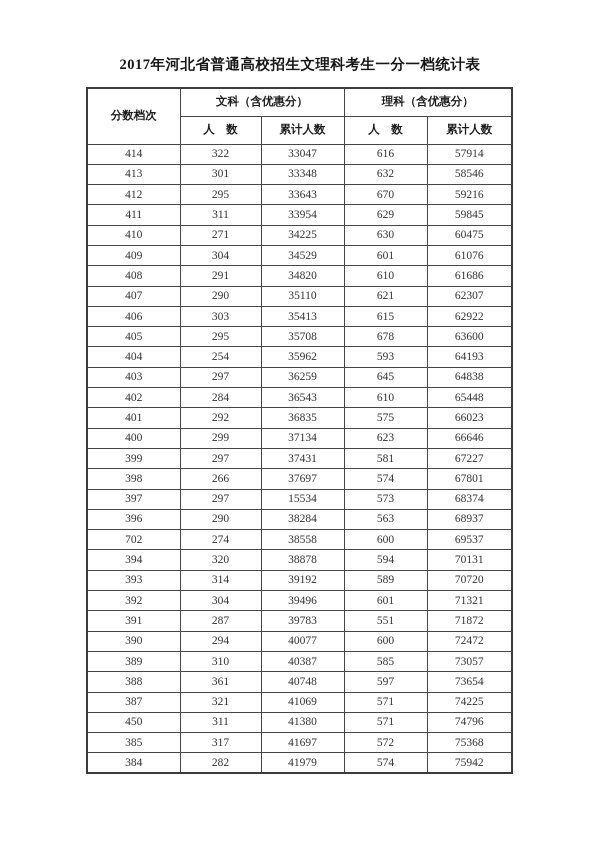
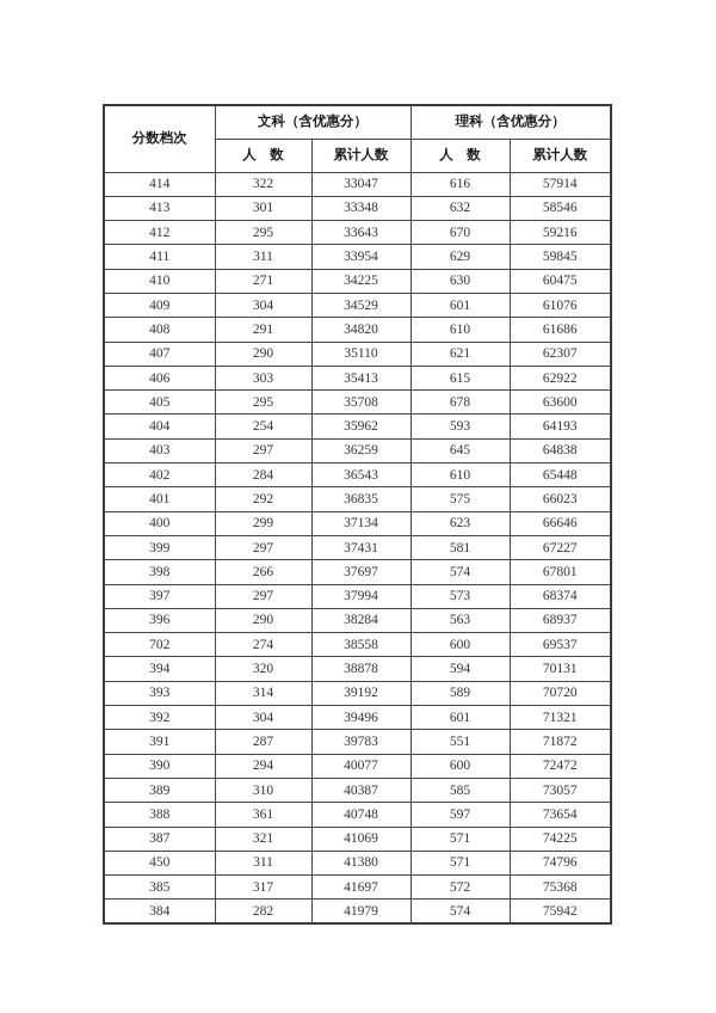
- 2017年河北省普通高校招生文理科考生一分一档统计表
  分数档次	文科（含优惠分）	理科（含优惠分）
  人 数	累计人数	人 数	累计人数
  414	322	33047	616	57914
  413	301	33348	632	58546
  412	295	33643	670	59216
  411	311	33954	629	59845
  410	271	34225	630	60475
  409	304	34529	601	61076
  408	291	34820	610	61686
  407	290	35110	621	62307
  406	303	35413	615	62922
  405	295	35708	678	63600
  404	254	35962	593	64193
  403	297	36259	645	64838
  402	284	36543	610	65448
  401	292	36835	575	66023
  400	299	37134	623	66646
  399	297	37431	581	67227
  398	266	37697	574	67801
- 397	297	15534	573	68374
+ 397	297	37994	573	68374
  396	290	38284	563	68937
  702	274	38558	600	69537
  394	320	38878	594	70131
  393	314	39192	589	70720
  392	304	39496	601	71321
  391	287	39783	551	71872
  390	294	40077	600	72472
  389	310	40387	585	73057
  388	361	40748	597	73654
  387	321	41069	571	74225
  450	311	41380	571	74796
  385	317	41697	572	75368
  384	282	41979	574	75942
